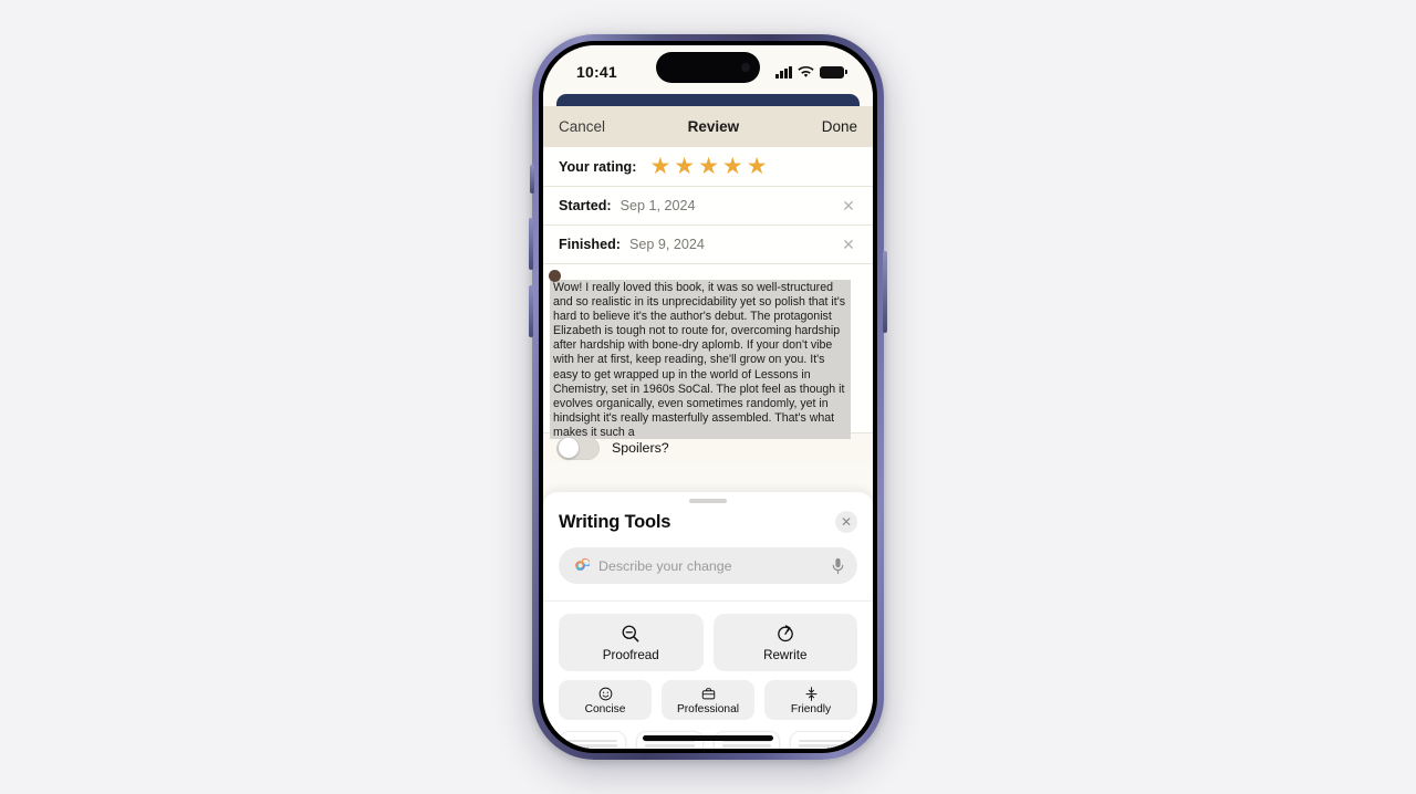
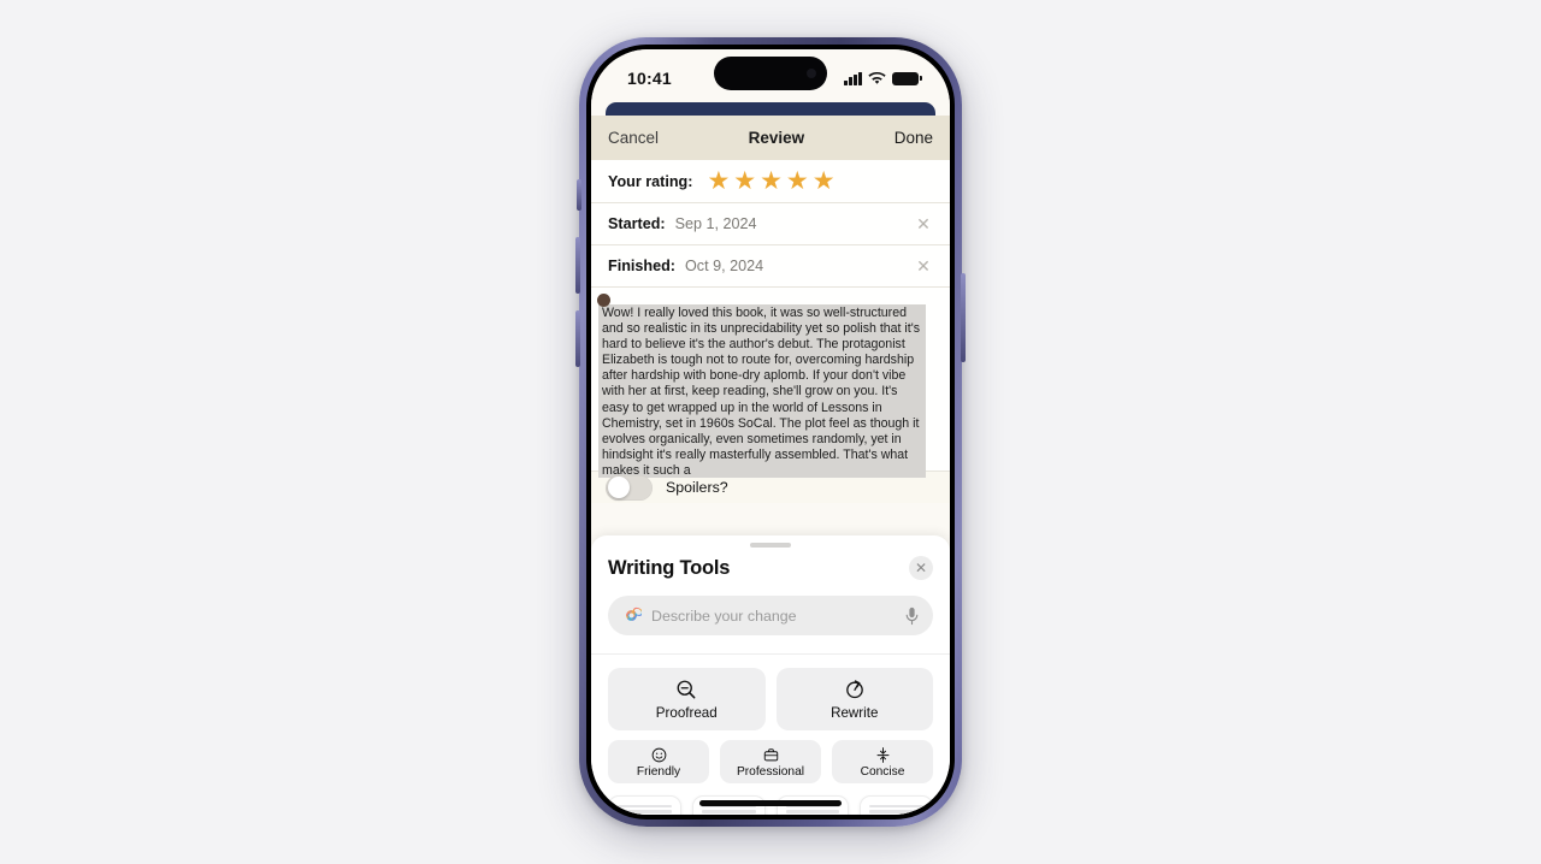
  10:41
  Cancel
  Review
  Done
  Your rating:
  ★
  ★
  ★
  ★
  ★
  Started:
  Sep 1, 2024
  ✕
  Finished:
- Sep 9, 2024
+ Oct 9, 2024
  ✕
  Wow! I really loved this book, it was so well-structured and so realistic in its unprecidability yet so polish that it's hard to believe it's the author's debut. The protagonist Elizabeth is tough not to route for, overcoming hardship after hardship with bone-dry aplomb. If your don't vibe with her at first, keep reading, she'll grow on you. It's easy to get wrapped up in the world of Lessons in Chemistry, set in 1960s SoCal. The plot feel as though it evolves organically, even sometimes randomly, yet in hindsight it's really masterfully assembled. That's what makes it such a
  Spoilers?
  Writing Tools
  ✕
  Describe your change
  Proofread
  Rewrite
- Concise
+ Friendly
  Professional
- Friendly
+ Concise
